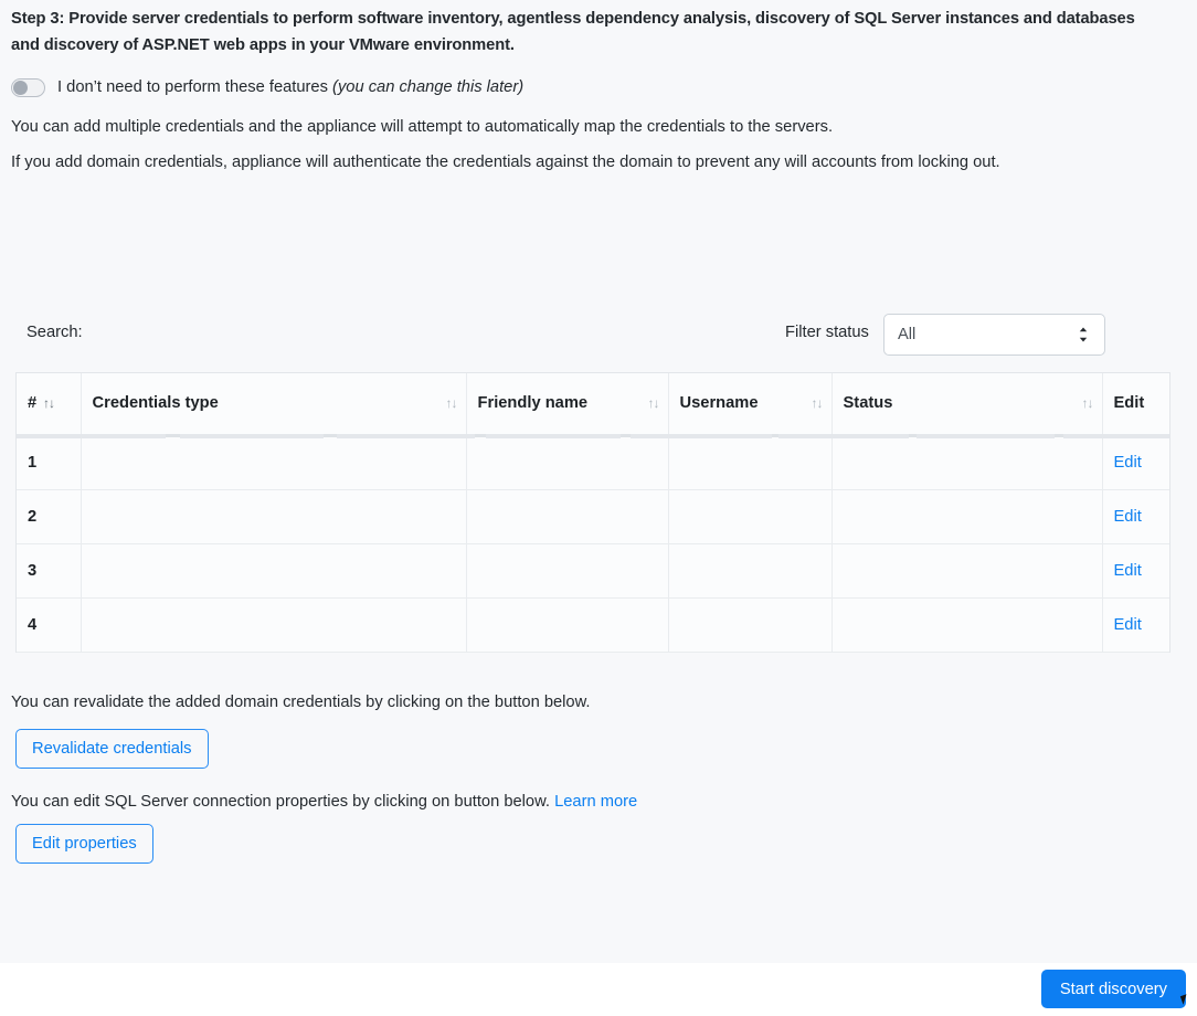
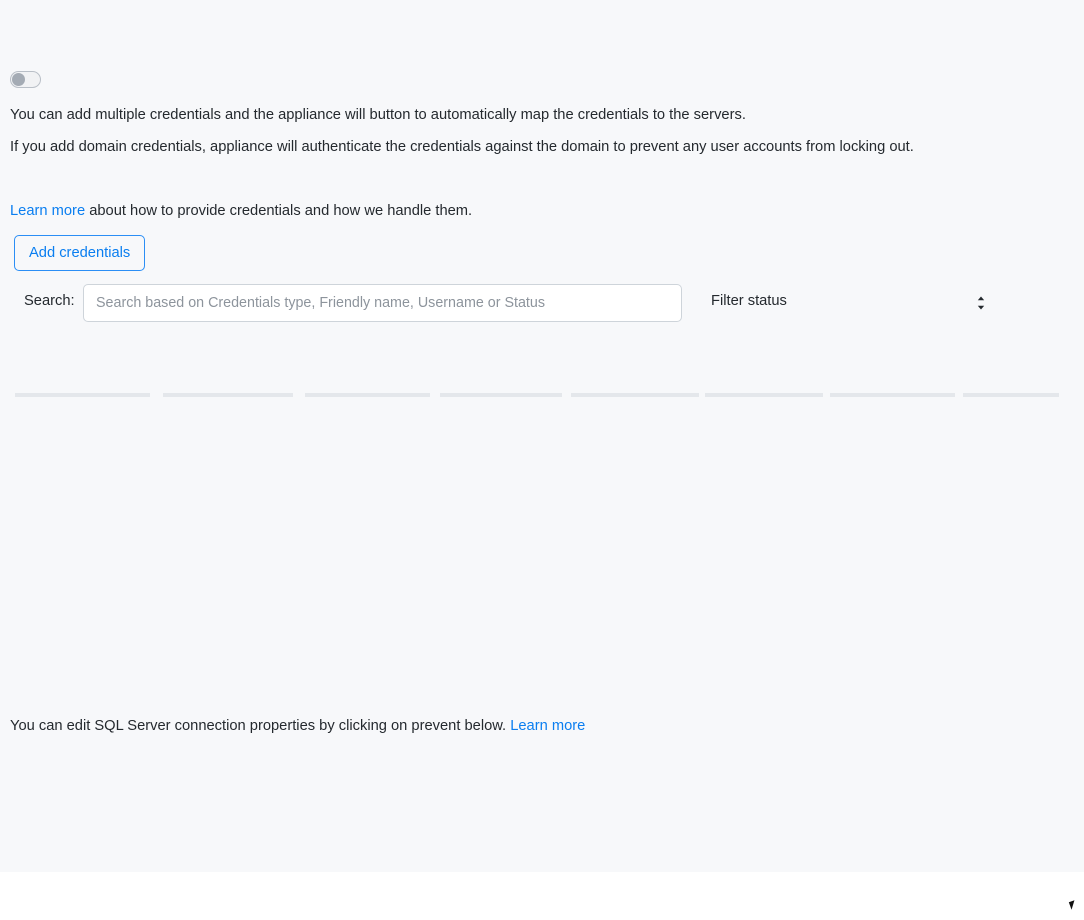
- Step 3: Provide server credentials to perform software inventory, agentless dependency analysis, discovery of SQL Server instances and databases and discovery of ASP.NET web apps in your VMware environment.
- I don’t need to perform these features (you can change this later)
- You can add multiple credentials and the appliance will attempt to automatically map the credentials to the servers.
+ You can add multiple credentials and the appliance will button to automatically map the credentials to the servers.
- If you add domain credentials, appliance will authenticate the credentials against the domain to prevent any will accounts from locking out.
+ If you add domain credentials, appliance will authenticate the credentials against the domain to prevent any user accounts from locking out.
+ Learn more about how to provide credentials and how we handle them.
+ Add credentials
  Search:
+ Search based on Credentials type, Friendly name, Username or Status
  Filter status
- All
- # ↑↓	Credentials type ↑↓	Friendly name ↑↓	Username ↑↓	Status ↑↓	Edit
- 1					Edit
- 2					Edit
- 3					Edit
- 4					Edit
- You can revalidate the added domain credentials by clicking on the button below.
- Revalidate credentials
- You can edit SQL Server connection properties by clicking on button below. Learn more
+ You can edit SQL Server connection properties by clicking on prevent below. Learn more
- Edit properties
- Start discovery
